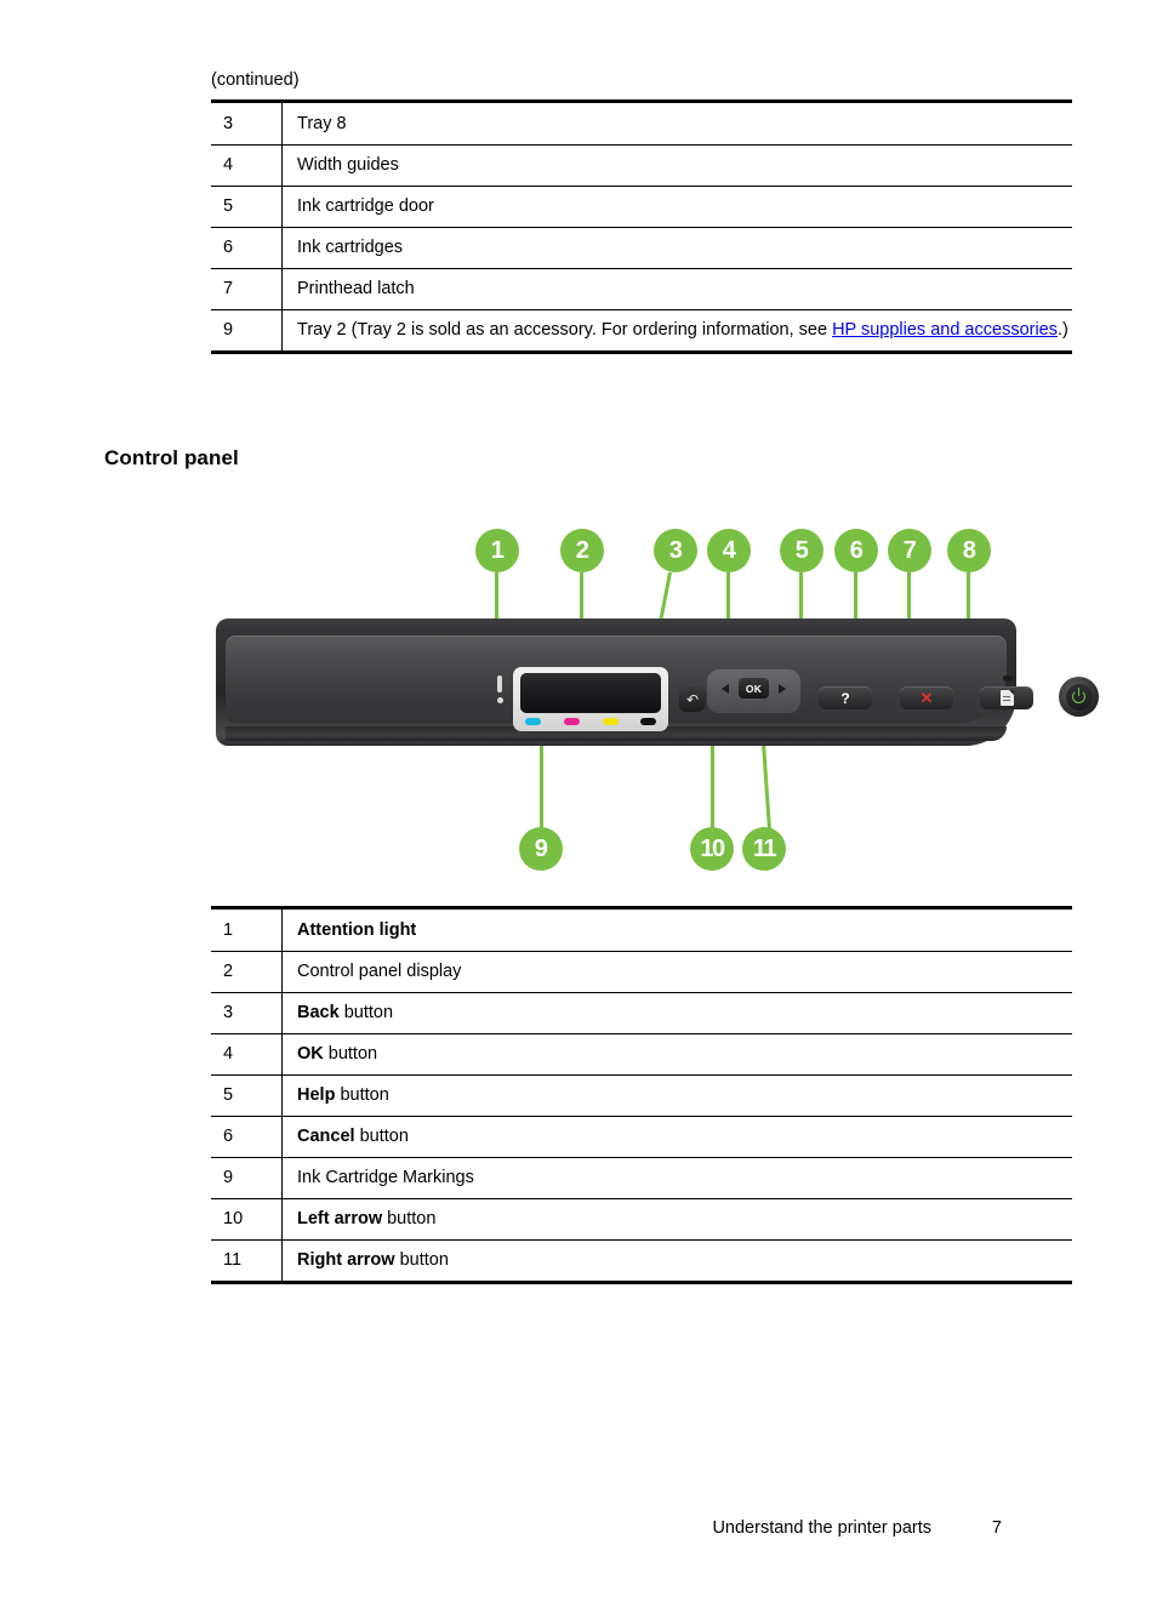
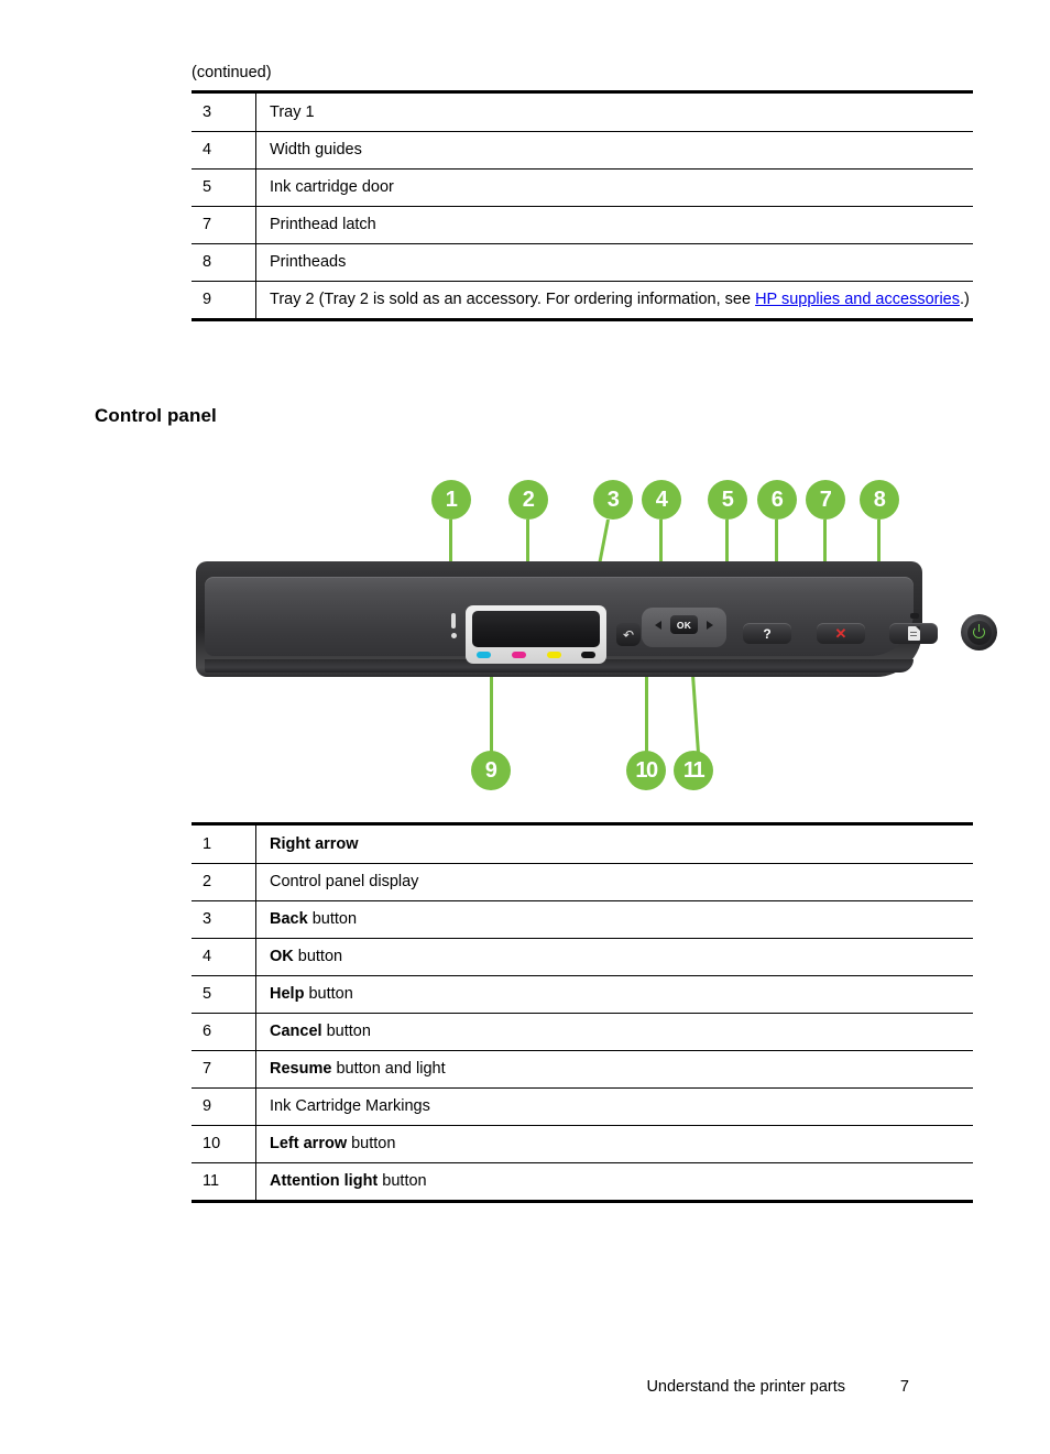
  (continued)
- 3	Tray 8
+ 3	Tray 1
  4	Width guides
  5	Ink cartridge door
- 6	Ink cartridges
  7	Printhead latch
+ 8	Printheads
  9	Tray 2 (Tray 2 is sold as an accessory. For ordering information, see HP supplies and accessories.)
  Control panel
  1
  2
  3
  4
  5
  6
  7
  8
  9
  10
  11
  ↶
  OK
  ?
  ✕
- 1	Attention light
+ 1	Right arrow
  2	Control panel display
  3	Back button
  4	OK button
  5	Help button
  6	Cancel button
+ 7	Resume button and light
  9	Ink Cartridge Markings
  10	Left arrow button
- 11	Right arrow button
+ 11	Attention light button
  Understand the printer parts
  7
